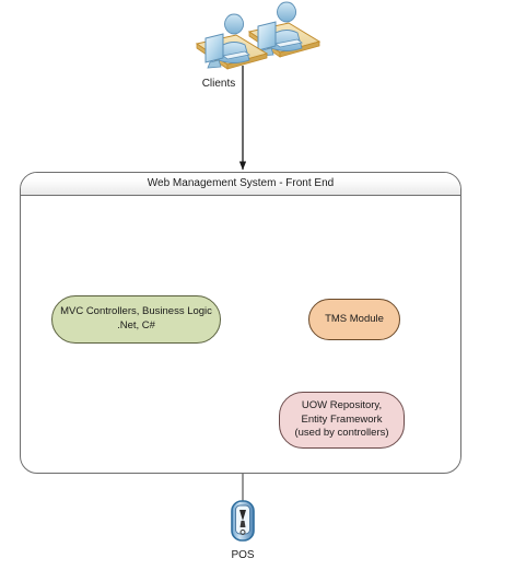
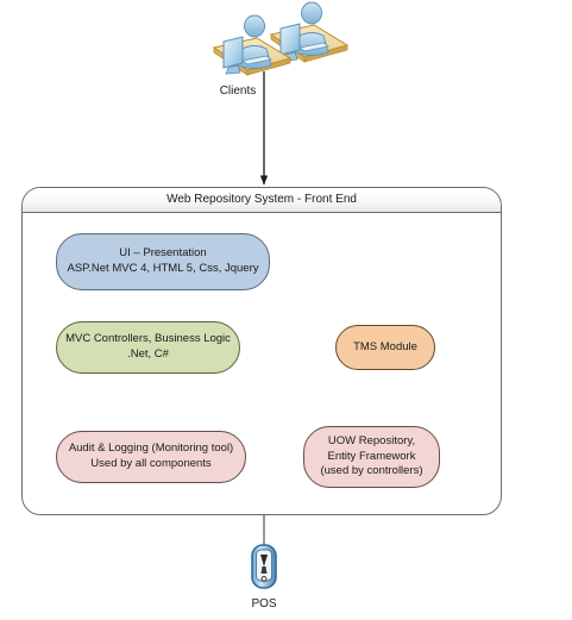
- Web Management System - Front End
+ Web Repository System - Front End
+ UI – Presentation
+ ASP.Net MVC 4, HTML 5, Css, Jquery
  MVC Controllers, Business Logic
  .Net, C#
  TMS Module
+ Audit & Logging (Monitoring tool)
+ Used by all components
  UOW Repository,
  Entity Framework
  (used by controllers)
  Clients
  POS
